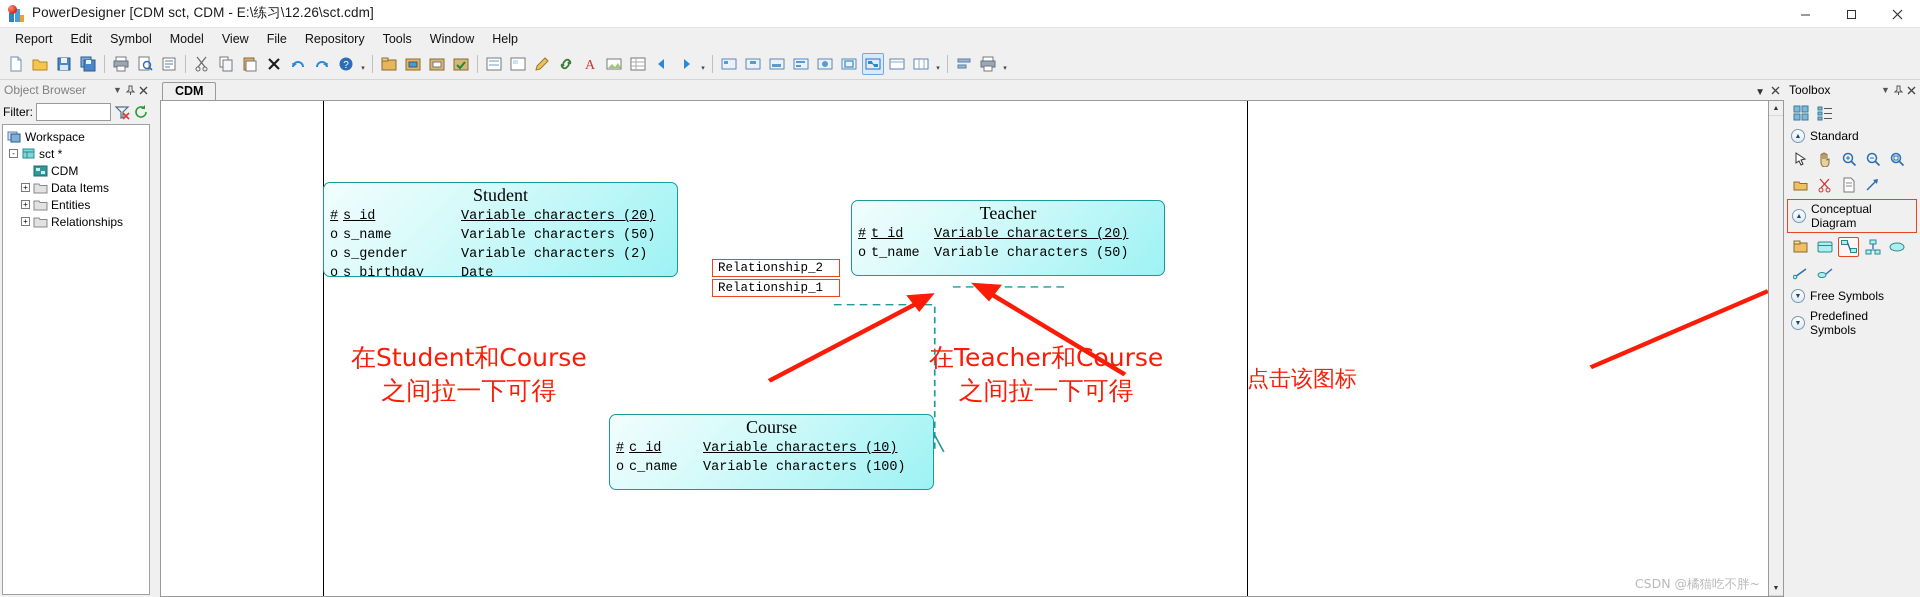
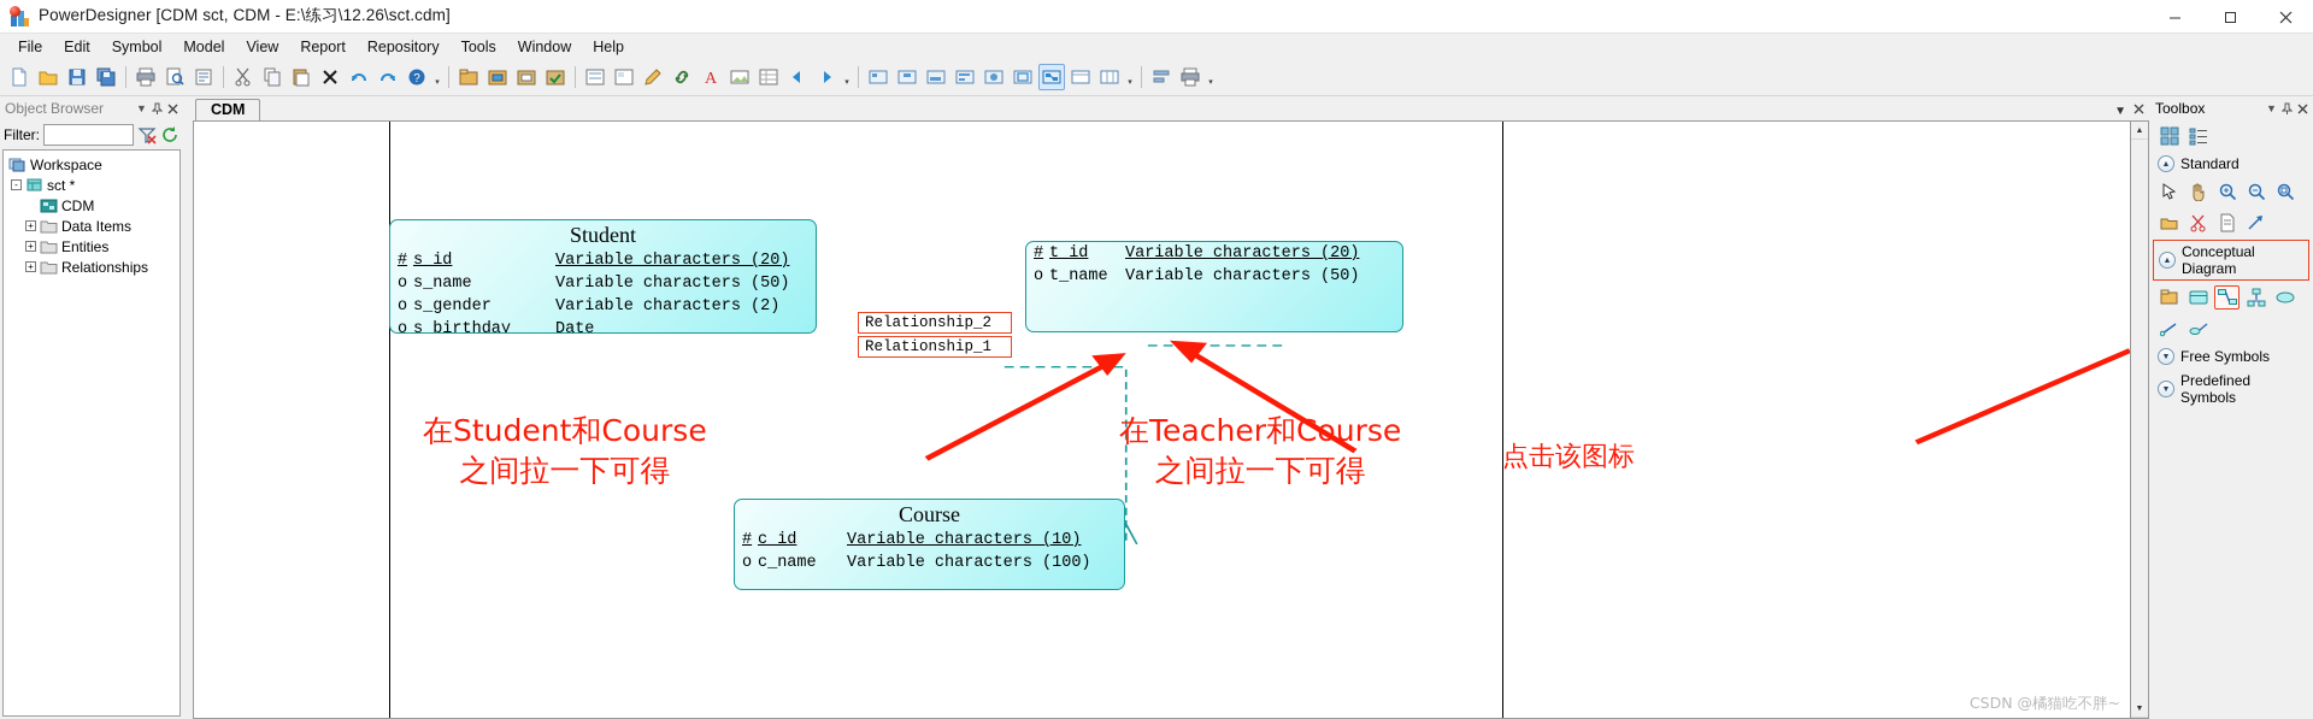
  PowerDesigner [CDM sct, CDM - E:\练习\12.26\sct.cdm]
- Report
+ File
  Edit
  Symbol
  Model
  View
- File
+ Report
  Repository
  Tools
  Window
  Help
  ?
  A
  Object Browser
  ▼
  Filter:
  Workspace
  -
  sct *
  CDM
  +
  Data Items
  +
  Entities
  +
  Relationships
  CDM
  ▼
  Student
  #
  s_id
  Variable characters (20)
  o
  s_name
  Variable characters (50)
  o
  s_gender
  Variable characters (2)
  o
  s_birthday
  Date
- Teacher
  #
  t_id
  Variable characters (20)
  o
  t_name
  Variable characters (50)
  Course
  #
  c_id
  Variable characters (10)
  o
  c_name
  Variable characters (100)
  Relationship_2
  Relationship_1
  在Student和Course
  之间拉一下可得
  在Teacher和Course
  之间拉一下可得
  点击该图标
  CSDN @橘猫吃不胖~
  Toolbox
  ▼
  Standard
  Conceptual Diagram
  Free Symbols
  Predefined Symbols
